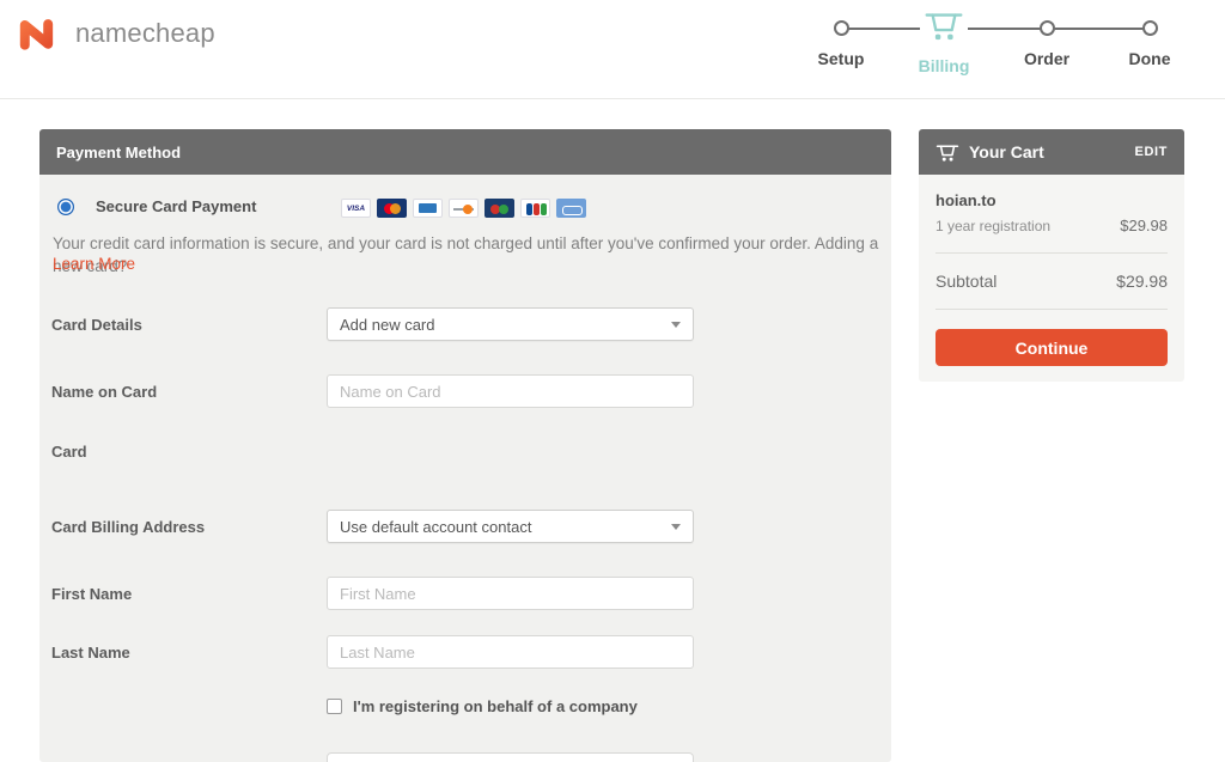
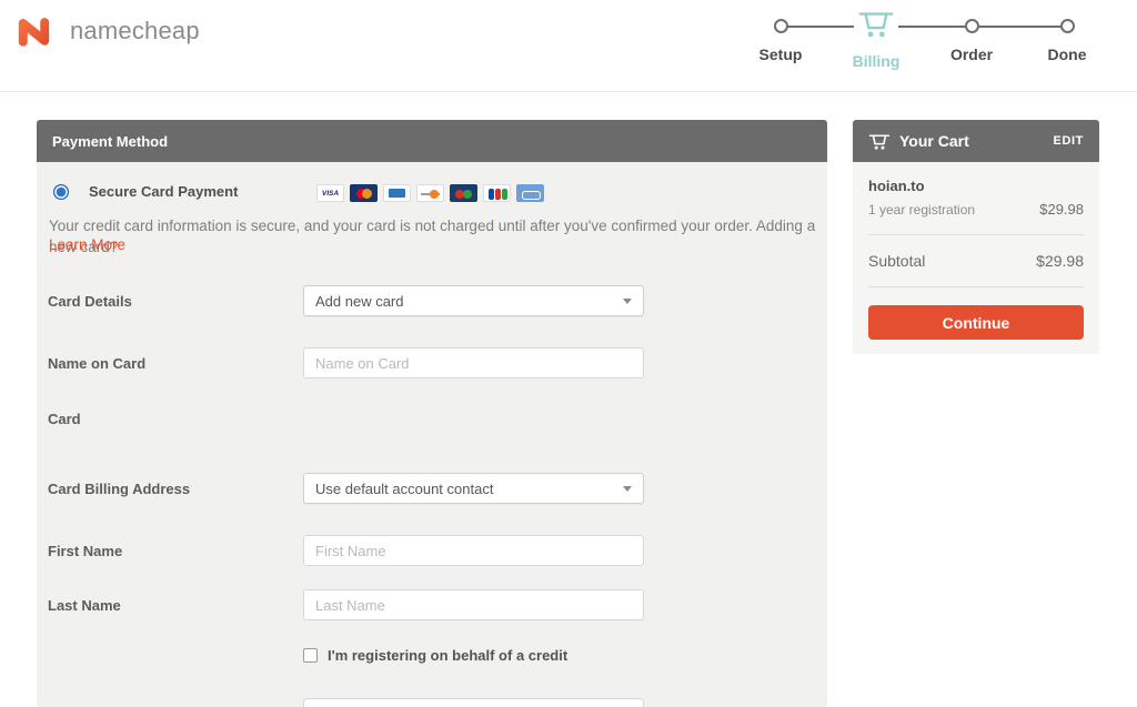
  namecheap
  Setup
  Billing
  Order
  Done
  Payment Method
  Secure Card Payment
  Your credit card information is secure, and your card is not charged until after you've confirmed your order. Adding a new card?
  Learn More
  Card Details
  Add new card
  Name on Card
  Name on Card
  Card
  Card Billing Address
  Use default account contact
  First Name
  First Name
  Last Name
  Last Name
- I'm registering on behalf of a company
+ I'm registering on behalf of a credit
  Your Cart
  EDIT
  hoian.to
  1 year registration
  $29.98
  Subtotal
  $29.98
  Continue
